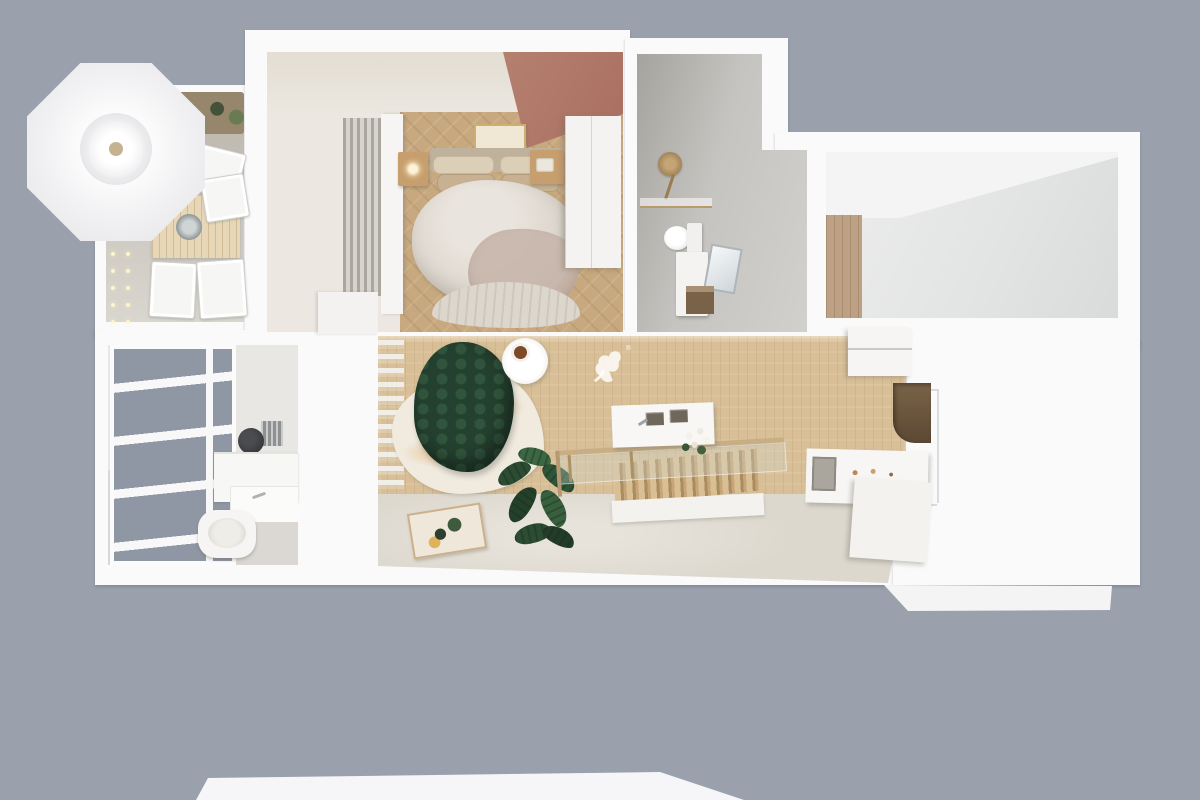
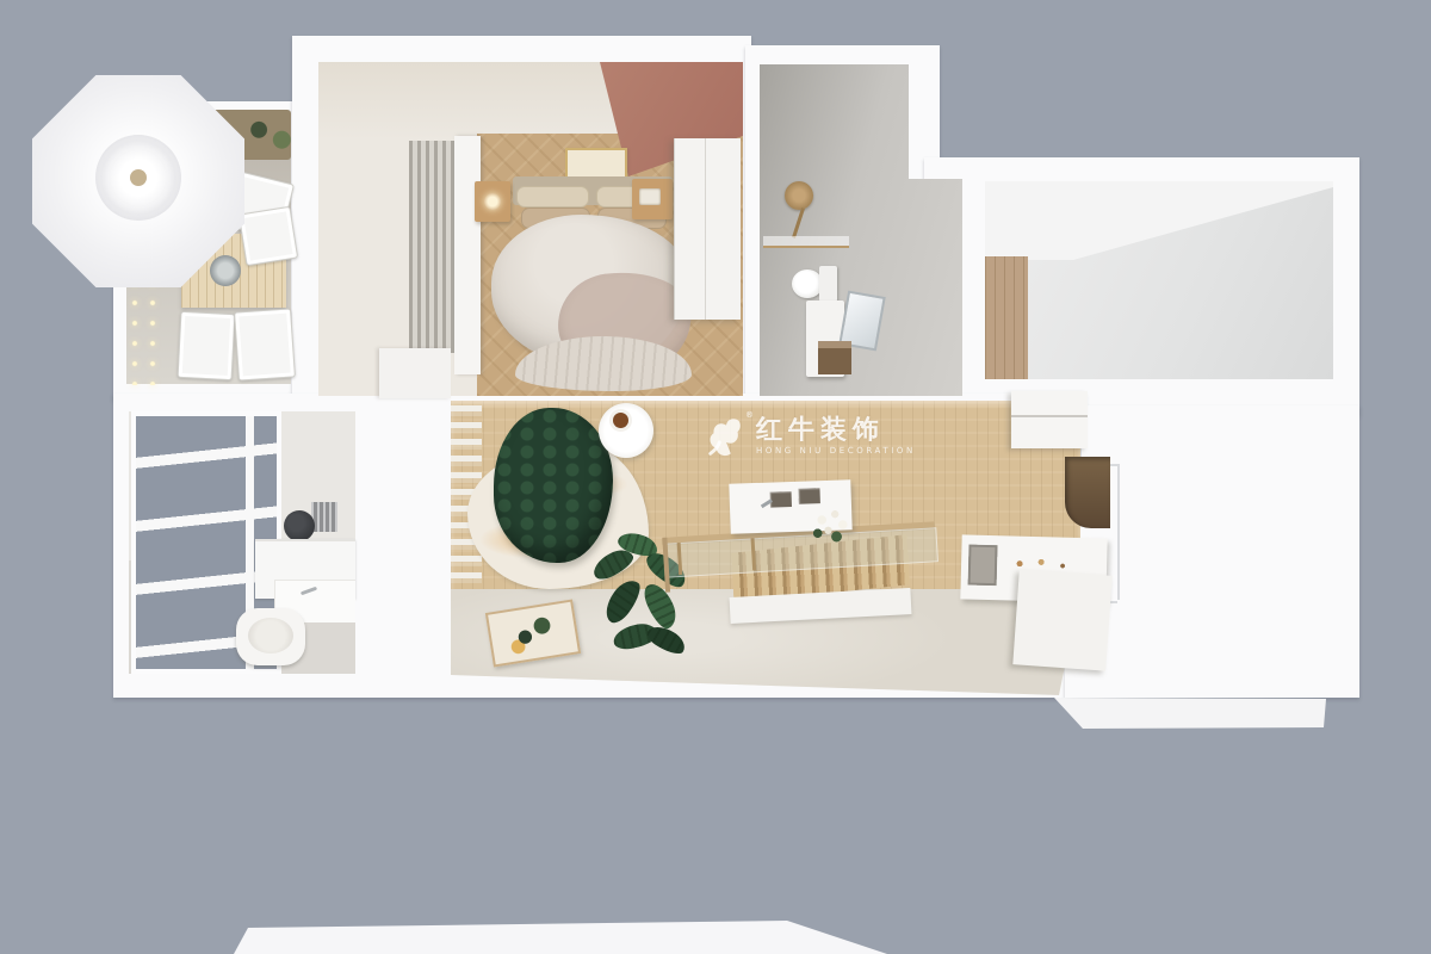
  ®
+ 红牛装饰
+ HONG NIU DECORATION
